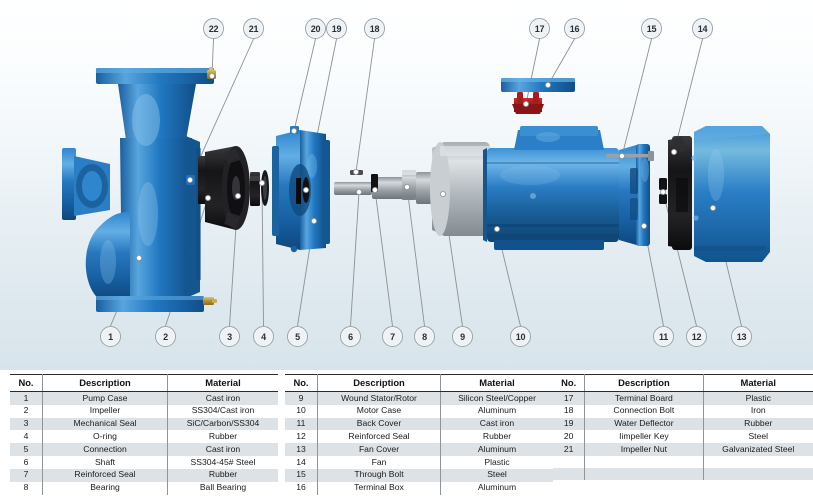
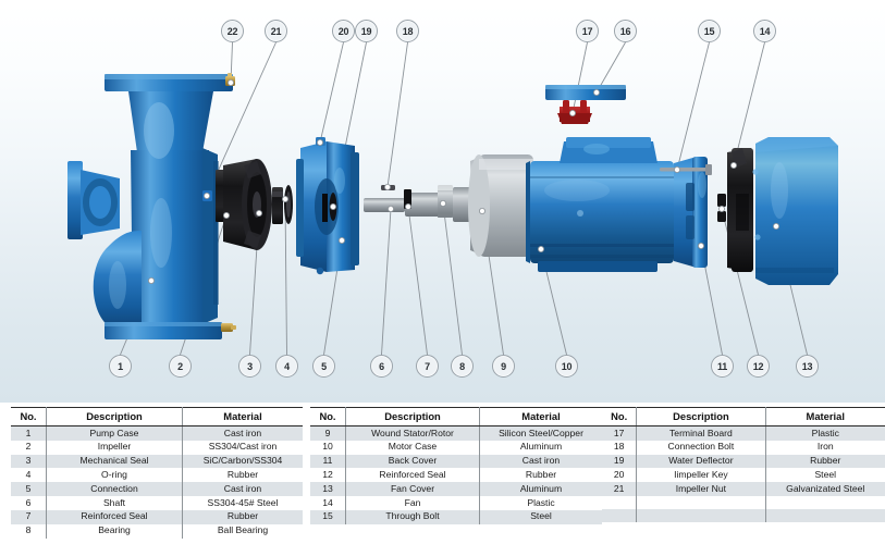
  1
  2
  3
  4
  5
  6
  7
  8
  9
  10
  11
  12
  13
  14
  15
  16
  17
  18
  19
  20
  21
  22
  No.	Description	Material
  1	Pump Case	Cast iron
  2	Impeller	SS304/Cast iron
  3	Mechanical Seal	SiC/Carbon/SS304
  4	O-ring	Rubber
  5	Connection	Cast iron
  6	Shaft	SS304-45# Steel
  7	Reinforced Seal	Rubber
  8	Bearing	Ball Bearing
  No.	Description	Material
  9	Wound Stator/Rotor	Silicon Steel/Copper
  10	Motor Case	Aluminum
  11	Back Cover	Cast iron
  12	Reinforced Seal	Rubber
  13	Fan Cover	Aluminum
  14	Fan	Plastic
  15	Through Bolt	Steel
- 16	Terminal Box	Aluminum
  No.	Description	Material
  17	Terminal Board	Plastic
  18	Connection Bolt	Iron
  19	Water Deflector	Rubber
  20	Iimpeller Key	Steel
  21	Impeller Nut	Galvanizated Steel
